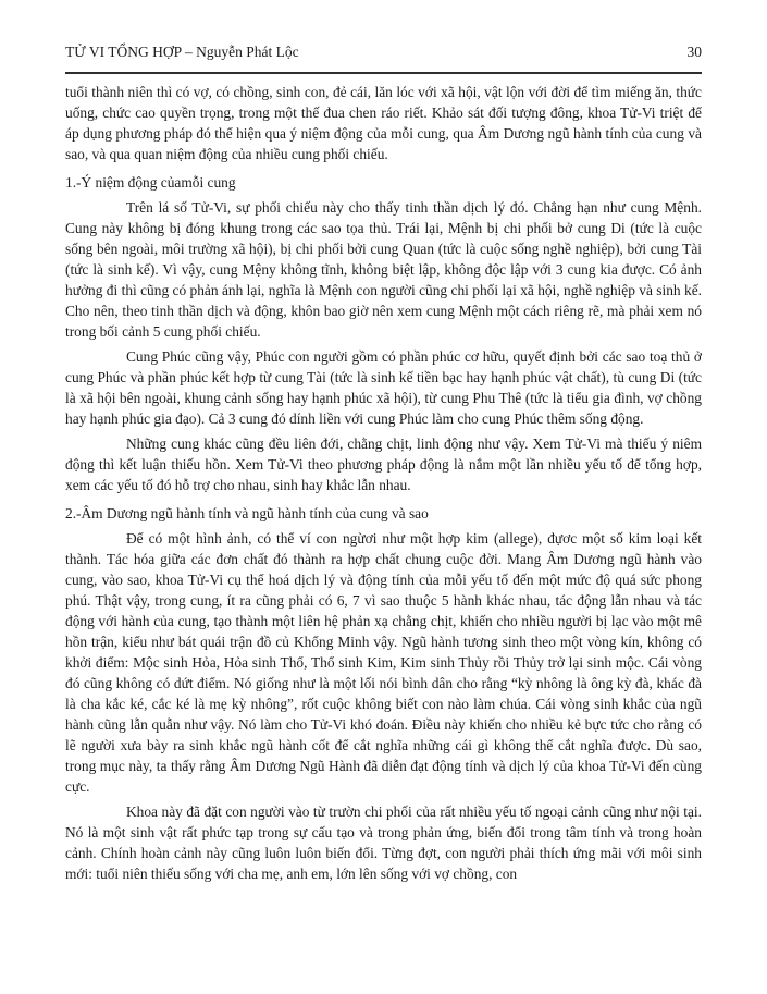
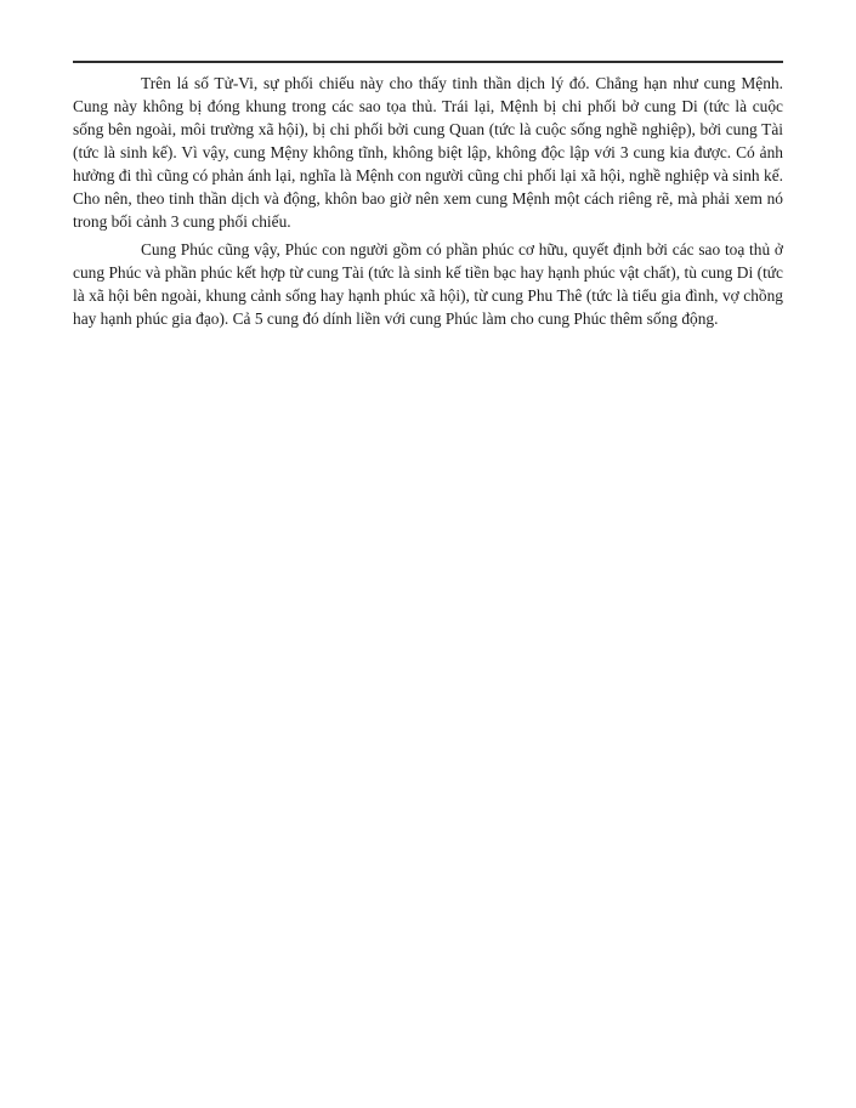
- TỬ VI TỔNG HỢP – Nguyễn Phát Lộc
- 30
- tuổi thành niên thì có vợ, có chồng, sinh con, đẻ cái, lăn lóc với xã hội, vật lộn với đời để tìm miếng ăn, thức uống, chức cao quyền trọng, trong một thế đua chen ráo riết. Khảo sát đối tượng đông, khoa Tử-Vi triệt để áp dụng phương pháp đó thể hiện qua ý niệm động của mỗi cung, qua Âm Dương ngũ hành tính của cung và sao, và qua quan niệm động của nhiều cung phối chiếu.
- 1.-Ý niệm động củamỗi cung
- Trên lá số Tử-Vi, sự phối chiếu này cho thấy tinh thần dịch lý đó. Chẳng hạn như cung Mệnh. Cung này không bị đóng khung trong các sao tọa thủ. Trái lại, Mệnh bị chi phối bở cung Di (tức là cuộc sống bên ngoài, môi trường xã hội), bị chi phối bởi cung Quan (tức là cuộc sống nghề nghiệp), bởi cung Tài (tức là sinh kế). Vì vậy, cung Mệny không tĩnh, không biệt lập, không độc lập với 3 cung kia được. Có ảnh hưởng đi thì cũng có phản ánh lại, nghĩa là Mệnh con người cũng chi phối lại xã hội, nghề nghiệp và sinh kế. Cho nên, theo tinh thần dịch và động, khôn bao giờ nên xem cung Mệnh một cách riêng rẽ, mà phải xem nó trong bối cảnh 5 cung phối chiếu.
+ Trên lá số Tử-Vi, sự phối chiếu này cho thấy tinh thần dịch lý đó. Chẳng hạn như cung Mệnh. Cung này không bị đóng khung trong các sao tọa thủ. Trái lại, Mệnh bị chi phối bở cung Di (tức là cuộc sống bên ngoài, môi trường xã hội), bị chi phối bởi cung Quan (tức là cuộc sống nghề nghiệp), bởi cung Tài (tức là sinh kế). Vì vậy, cung Mệny không tĩnh, không biệt lập, không độc lập với 3 cung kia được. Có ảnh hưởng đi thì cũng có phản ánh lại, nghĩa là Mệnh con người cũng chi phối lại xã hội, nghề nghiệp và sinh kế. Cho nên, theo tinh thần dịch và động, khôn bao giờ nên xem cung Mệnh một cách riêng rẽ, mà phải xem nó trong bối cảnh 3 cung phối chiếu.
- Cung Phúc cũng vậy, Phúc con người gồm có phần phúc cơ hữu, quyết định bởi các sao toạ thủ ở cung Phúc và phần phúc kết hợp từ cung Tài (tức là sinh kế tiền bạc hay hạnh phúc vật chất), tù cung Di (tức là xã hội bên ngoài, khung cảnh sống hay hạnh phúc xã hội), từ cung Phu Thê (tức là tiểu gia đình, vợ chồng hay hạnh phúc gia đạo). Cả 3 cung đó dính liền với cung Phúc làm cho cung Phúc thêm sống động.
+ Cung Phúc cũng vậy, Phúc con người gồm có phần phúc cơ hữu, quyết định bởi các sao toạ thủ ở cung Phúc và phần phúc kết hợp từ cung Tài (tức là sinh kế tiền bạc hay hạnh phúc vật chất), tù cung Di (tức là xã hội bên ngoài, khung cảnh sống hay hạnh phúc xã hội), từ cung Phu Thê (tức là tiểu gia đình, vợ chồng hay hạnh phúc gia đạo). Cả 5 cung đó dính liền với cung Phúc làm cho cung Phúc thêm sống động.
- Những cung khác cũng đều liên đới, chằng chịt, linh động như vậy. Xem Tử-Vi mà thiếu ý niêm động thì kết luận thiếu hồn. Xem Tử-Vi theo phương pháp động là nắm một lần nhiều yếu tố để tổng hợp, xem các yếu tố đó hỗ trợ cho nhau, sinh hay khắc lẫn nhau.
- 2.-Âm Dương ngũ hành tính và ngũ hành tính của cung và sao
- Để có một hình ảnh, có thể ví con ngừơi như một hợp kim (allege), đựơc một số kim loại kết thành. Tác hóa giữa các đơn chất đó thành ra hợp chất chung cuộc đời. Mang Âm Dương ngũ hành vào cung, vào sao, khoa Tử-Vi cụ thể hoá dịch lý và động tính của mỗi yếu tố đến một mức độ quá sức phong phú. Thật vậy, trong cung, ít ra cũng phải có 6, 7 vì sao thuộc 5 hành khác nhau, tác động lẫn nhau và tác động với hành của cung, tạo thành một liên hệ phản xạ chằng chịt, khiến cho nhiều người bị lạc vào một mê hồn trận, kiểu như bát quái trận đồ củ Khổng Minh vậy. Ngũ hành tương sinh theo một vòng kín, không có khởi điểm: Mộc sinh Hỏa, Hỏa sinh Thổ, Thổ sinh Kim, Kim sinh Thủy rồi Thủy trở lại sinh mộc. Cái vòng đó cũng không có dứt điểm. Nó giống như là một lối nói bình dân cho rằng “kỳ nhông là ông kỳ đà, khác đà là cha kắc ké, cắc ké là mẹ kỳ nhông”, rốt cuộc không biết con nào làm chúa. Cái vòng sinh khắc của ngũ hành cũng lẫn quẫn như vậy. Nó làm cho Tử-Vi khó đoán. Điều này khiến cho nhiều kẻ bực tức cho rằng có lẽ người xưa bày ra sinh khắc ngũ hành cốt để cắt nghĩa những cái gì không thể cắt nghĩa được. Dù sao, trong mục này, ta thấy rằng Âm Dương Ngũ Hành đã diễn đạt động tính và dịch lý của khoa Tử-Vi đến cùng cực.
- Khoa này đã đặt con người vào từ trườn chi phối của rất nhiều yếu tố ngoại cảnh cũng như nội tại. Nó là một sinh vật rất phức tạp trong sự cấu tạo và trong phản ứng, biến đổi trong tâm tính và trong hoàn cảnh. Chính hoàn cảnh này cũng luôn luôn biến đổi. Từng đợt, con người phải thích ứng mãi với môi sinh mới: tuổi niên thiếu sống với cha mẹ, anh em, lớn lên sống với vợ chồng, con
